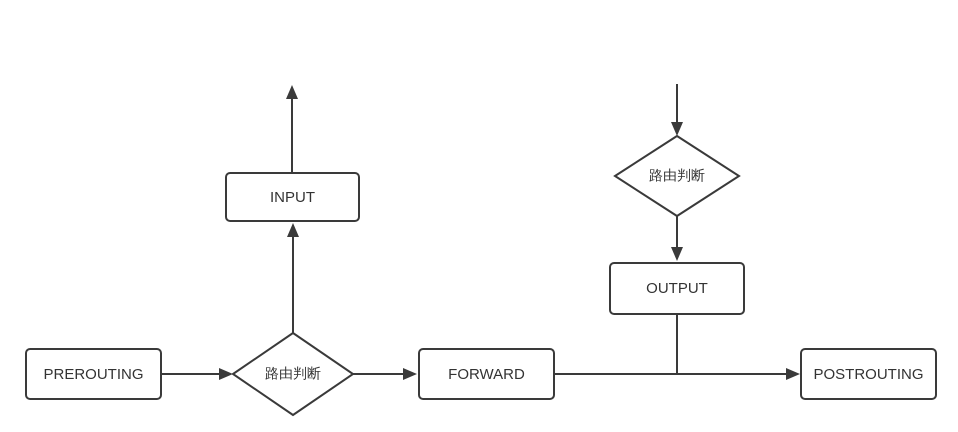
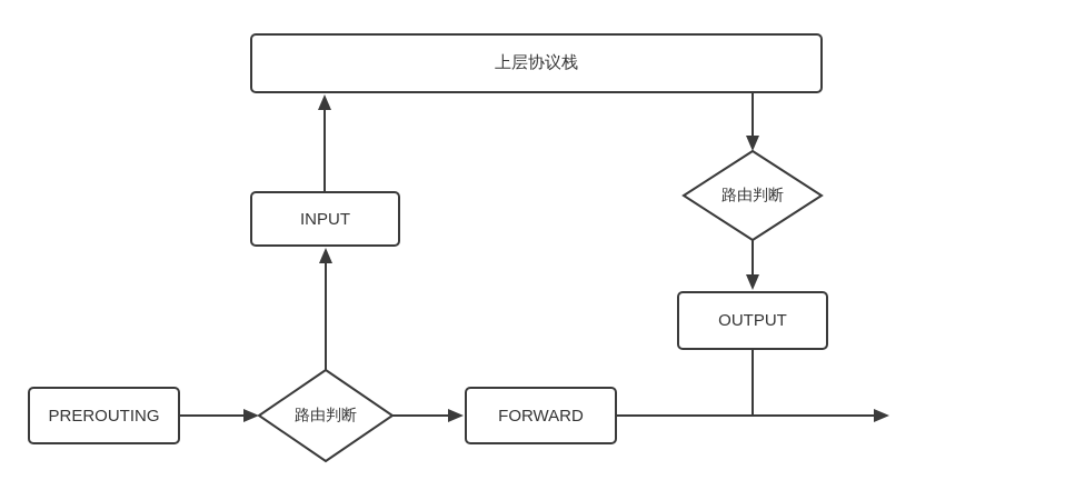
+ 上层协议栈
  INPUT
  OUTPUT
  PREROUTING
  FORWARD
- POSTROUTING
  路由判断
  路由判断
